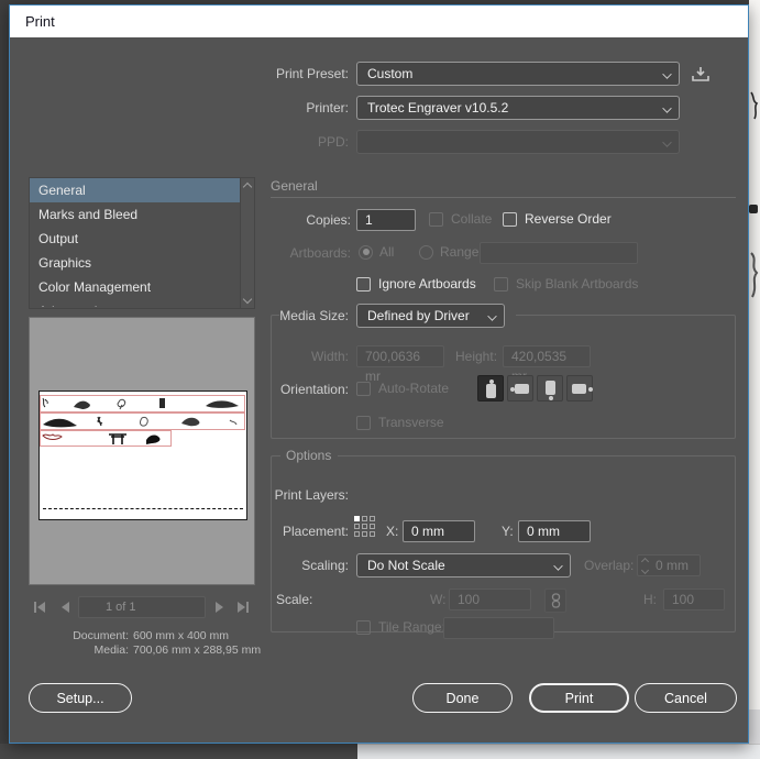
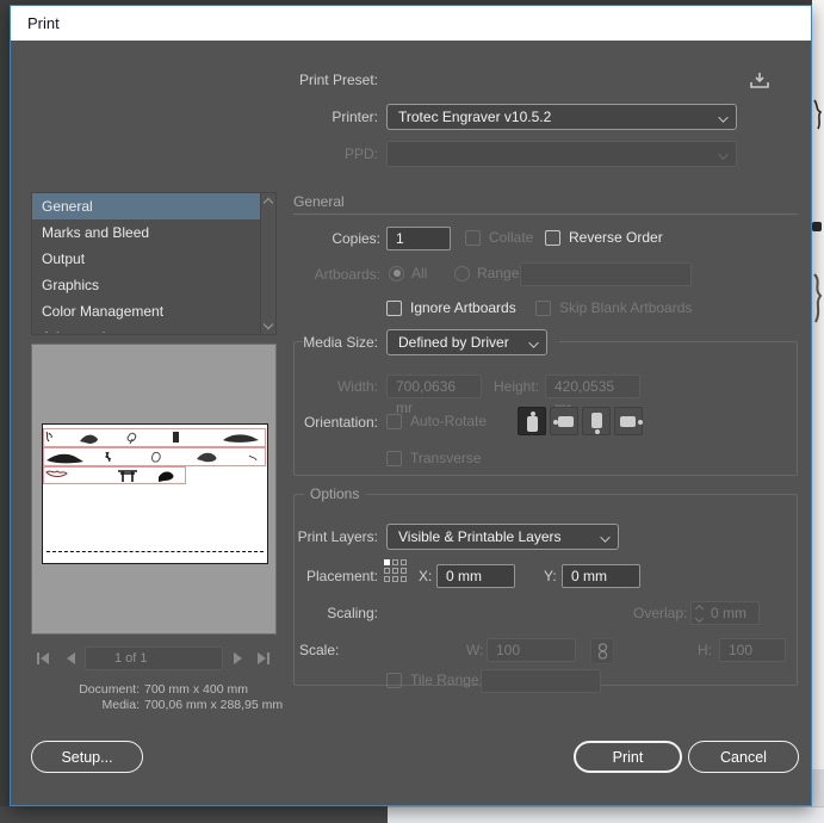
  Print
  Print Preset:
- Custom
  Printer:
  Trotec Engraver v10.5.2
  PPD:
  General
  Marks and Bleed
  Output
  Graphics
  Color Management
  General
  Copies:
  1
  Collate
  Reverse Order
  Artboards:
  All
  Range
  Ignore Artboards
  Skip Blank Artboards
  Media Size:
  Defined by Driver
  Width:
  700,0636 mr
  Height:
  420,0535
  Orientation:
  Auto-Rotate
  Transverse
  Options
  Print Layers:
+ Visible & Printable Layers
  Placement:
  X:
  0 mm
  Y:
  0 mm
  Scaling:
- Do Not Scale
  Overlap:
  0 mm
  Scale:
  W:
  100
  H:
  100
  Tile Range
  1 of 1
- Document: 600 mm x 400 mm
+ Document: 700 mm x 400 mm
  Media: 700,06 mm x 288,95 mm
  Setup...
- Done
  Print
  Cancel
